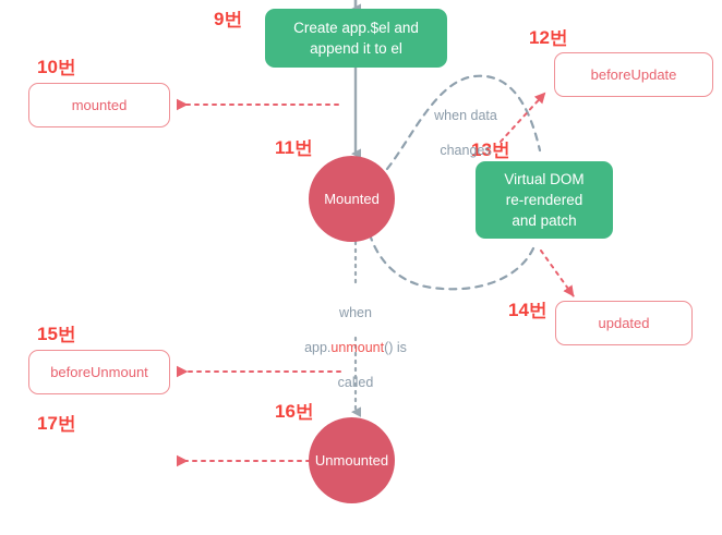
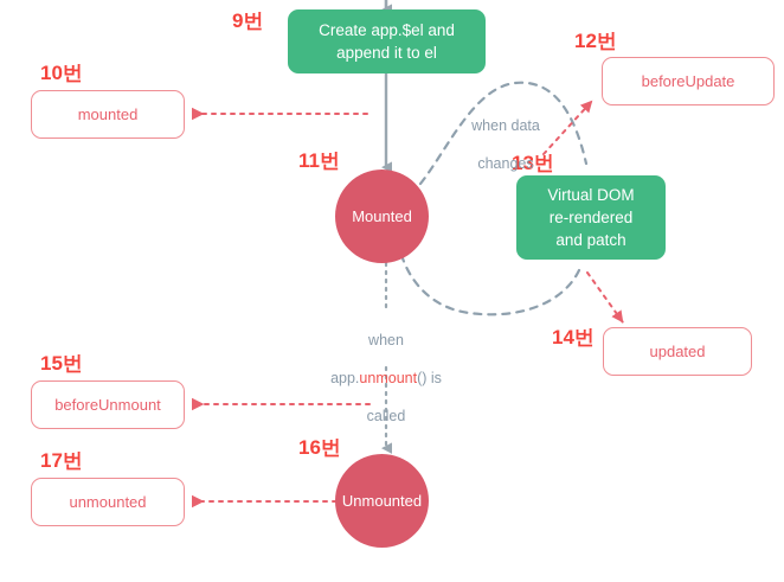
  Create app.$el and
  append it to el
  9번
  mounted
  10번
  Mounted
  11번
  beforeUpdate
  12번
  Virtual DOM
  re-rendered
  and patch
  13번
  updated
  14번
  beforeUnmount
  15번
  Unmounted
  16번
+ unmounted
  17번
  when data
  changes
  when
  app.unmount() is
  called
